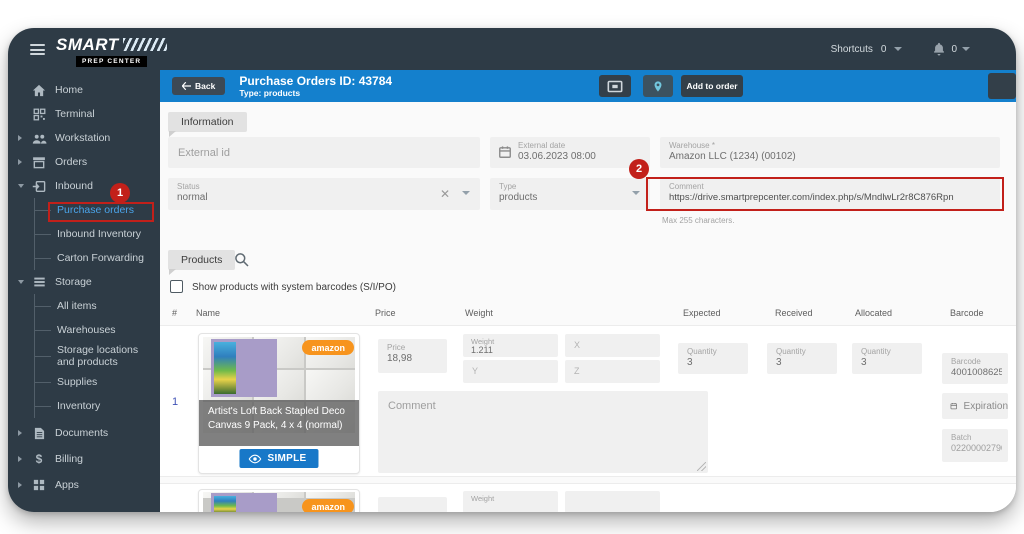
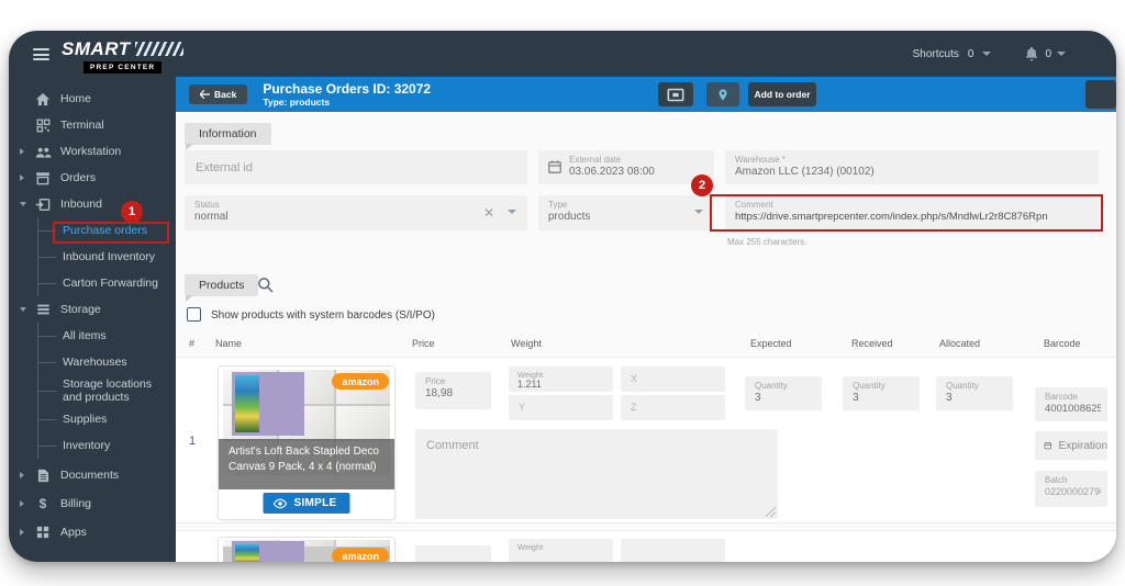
  SMART
  Shortcuts
  0
  0
  Back
- Purchase Orders ID: 43784
+ Purchase Orders ID: 32072
  Type: products
  Add to order
  Home
  Terminal
  Workstation
  Orders
  Inbound
  Purchase orders
  Inbound Inventory
  Carton Forwarding
  Storage
  All items
  Warehouses
  Storage locations and products
  Supplies
  Inventory
  Documents
  $
  Billing
  Apps
  Information
  External id
  External date
  03.06.2023 08:00
  Warehouse *
  Amazon LLC (1234) (00102)
  Status
  normal
  ✕
  Type
  products
  Comment
  https://drive.smartprepcenter.com/index.php/s/MndlwLr2r8C876Rpn
  Max 255 characters.
  Products
  Show products with system barcodes (S/I/PO)
  #
  Name
  Price
  Weight
  Expected
  Received
  Allocated
  Barcode
  1
  amazon
  Artist's Loft Back Stapled Deco Canvas 9 Pack, 4 x 4 (normal)
  SIMPLE
  Price
  18,98
  Weight
  1.211
  X
  Y
  Z
  Comment
  Quantity
  3
  Quantity
  3
  Quantity
  3
  Barcode
  4001008625
  Expiration
  Batch
  0220000279
  amazon
  Weight
  1
  2
